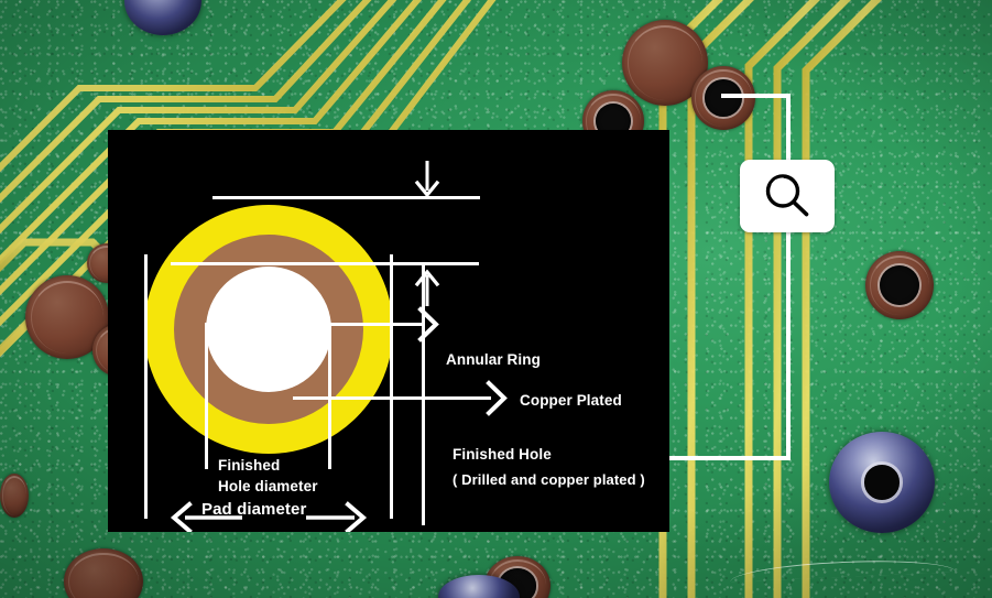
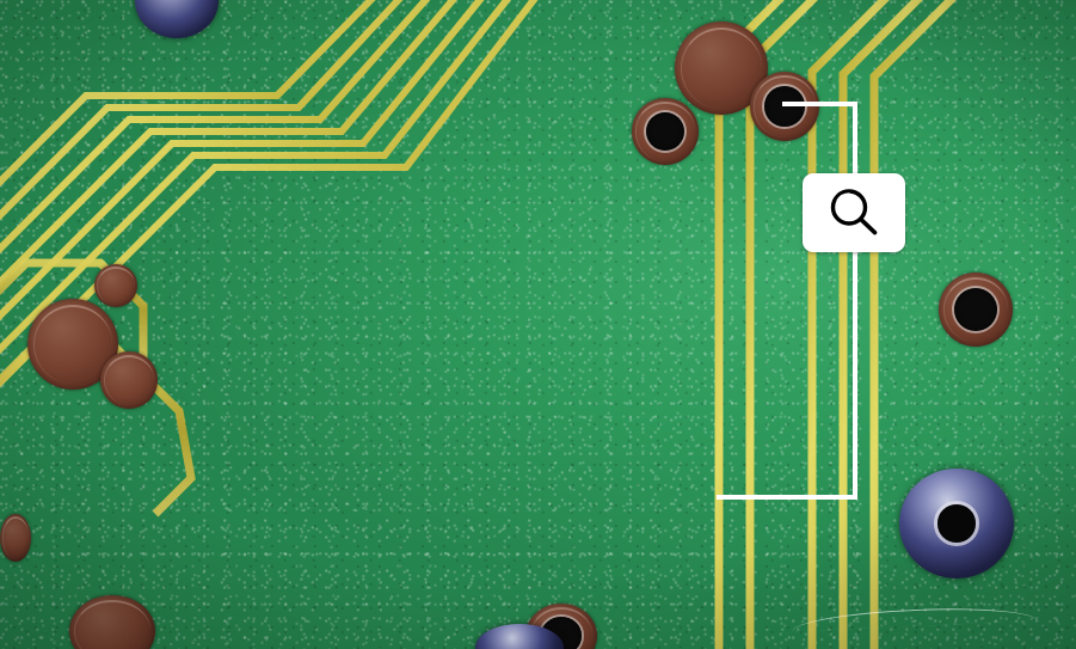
- Annular Ring
- Finished Hole
- ( Drilled and copper plated )
- Copper Plated
- Finished
- Hole diameter
- Pad diameter
